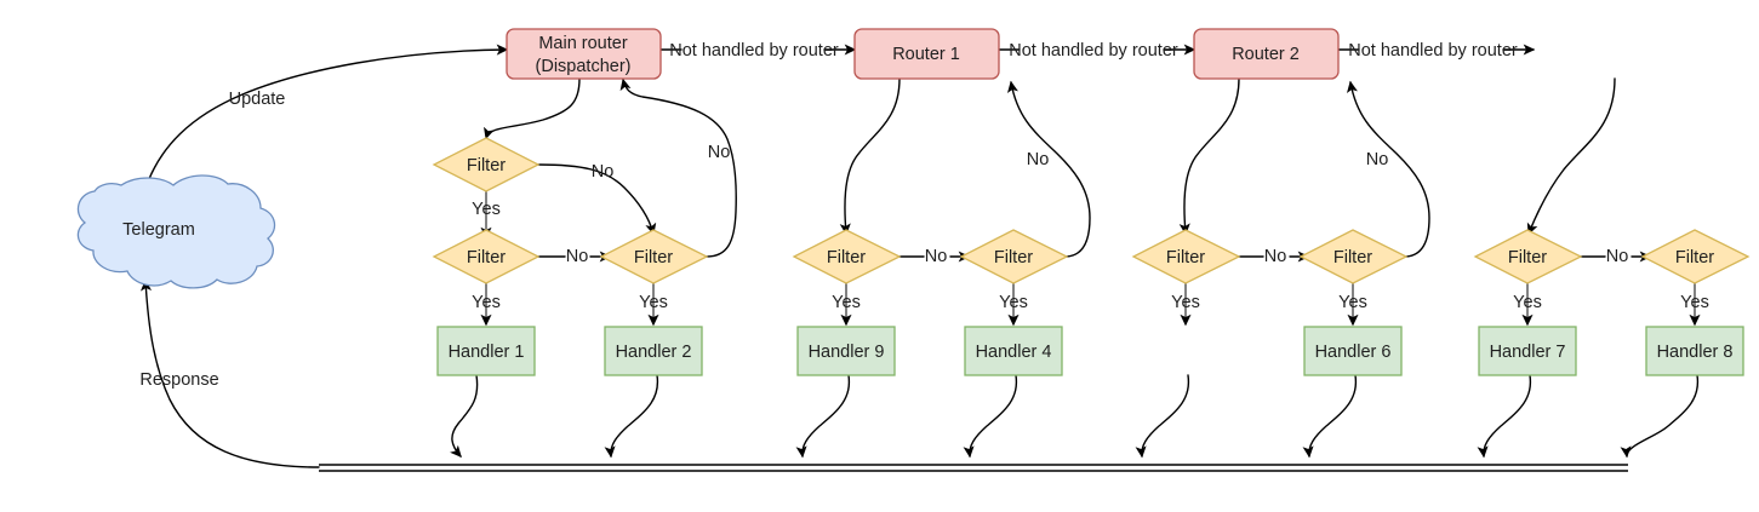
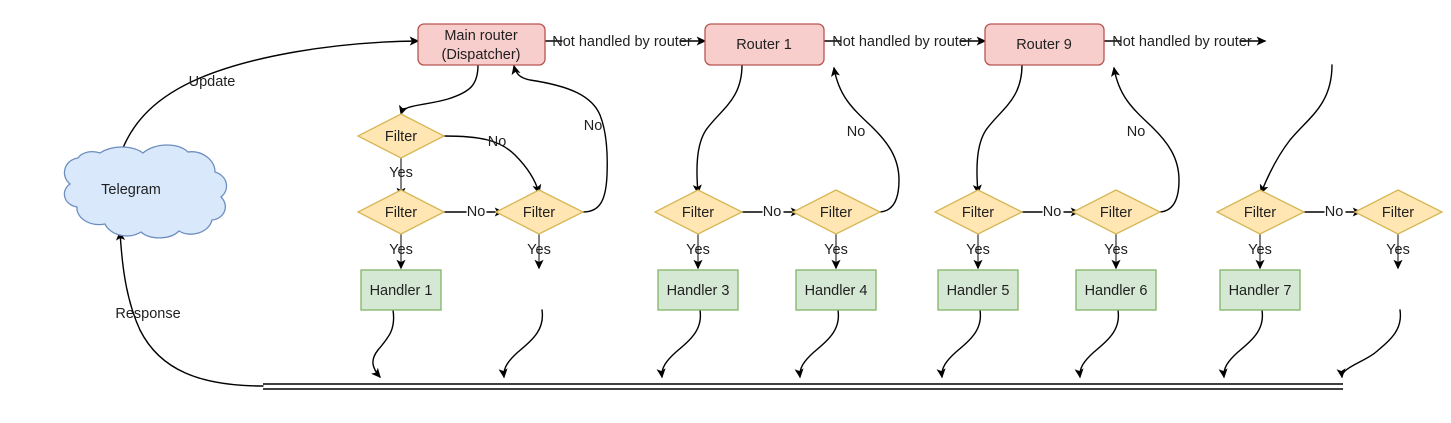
  Telegram
  Main router
  (Dispatcher)
  Router 1
- Router 2
+ Router 9
  Filter
  Filter
  Filter
  Filter
  Filter
  Filter
  Filter
  Filter
  Filter
  Handler 1
- Handler 2
- Handler 9
+ Handler 3
  Handler 4
+ Handler 5
  Handler 6
  Handler 7
- Handler 8
  Update
  Response
  Not handled by router
  Not handled by router
  Not handled by router
  Yes
  No
  No
  No
  Yes
  Yes
  No
  No
  Yes
  Yes
  No
  No
  Yes
  Yes
  No
  Yes
  Yes
